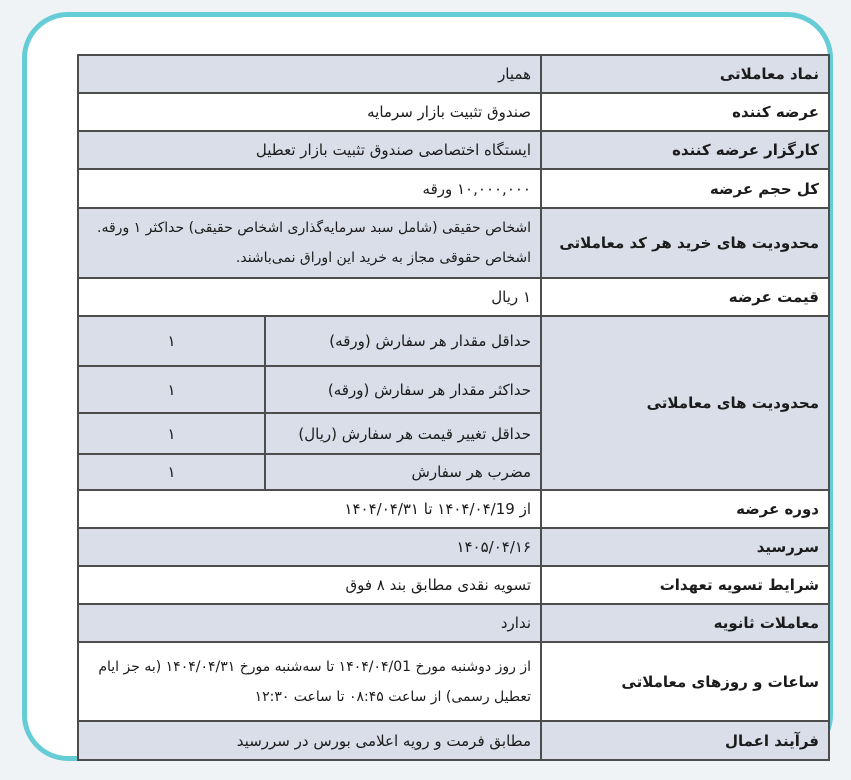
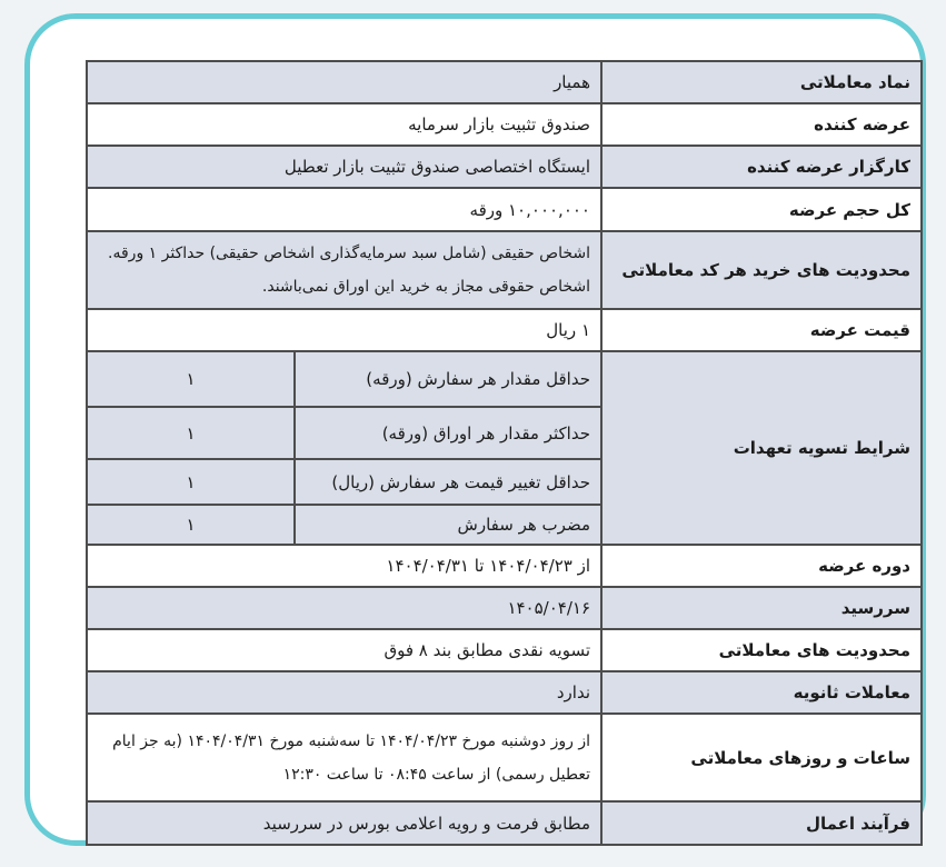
  نماد معاملاتی	همیار
  عرضه کننده	صندوق تثبیت بازار سرمایه
  کارگزار عرضه کننده	ایستگاه اختصاصی صندوق تثبیت بازار تعطیل
  کل حجم عرضه	۱۰,۰۰۰,۰۰۰ ورقه
  محدودیت های خرید هر کد معاملاتی	اشخاص حقیقی (شامل سبد سرمایه‌گذاری اشخاص حقیقی) حداکثر ۱ ورقه. اشخاص حقوقی مجاز به خرید این اوراق نمی‌باشند.
  قیمت عرضه	۱ ریال
- محدودیت های معاملاتی	حداقل مقدار هر سفارش (ورقه)	۱
+ شرایط تسویه تعهدات	حداقل مقدار هر سفارش (ورقه)	۱
- حداکثر مقدار هر سفارش (ورقه)	۱
+ حداکثر مقدار هر اوراق (ورقه)	۱
  حداقل تغییر قیمت هر سفارش (ریال)	۱
  مضرب هر سفارش	۱
- دوره عرضه	از ۱۴۰۴/۰۴/19 تا ۱۴۰۴/۰۴/۳۱
+ دوره عرضه	از ۱۴۰۴/۰۴/۲۳ تا ۱۴۰۴/۰۴/۳۱
  سررسید	۱۴۰۵/۰۴/۱۶
- شرایط تسویه تعهدات	تسویه نقدی مطابق بند ۸ فوق
+ محدودیت های معاملاتی	تسویه نقدی مطابق بند ۸ فوق
  معاملات ثانویه	ندارد
- ساعات و روزهای معاملاتی	از روز دوشنبه مورخ ۱۴۰۴/۰۴/01 تا سه‌شنبه مورخ ۱۴۰۴/۰۴/۳۱ (به جز ایام تعطیل رسمی) از ساعت ۰۸:۴۵ تا ساعت ۱۲:۳۰
+ ساعات و روزهای معاملاتی	از روز دوشنبه مورخ ۱۴۰۴/۰۴/۲۳ تا سه‌شنبه مورخ ۱۴۰۴/۰۴/۳۱ (به جز ایام تعطیل رسمی) از ساعت ۰۸:۴۵ تا ساعت ۱۲:۳۰
  فرآیند اعمال	مطابق فرمت و رویه اعلامی بورس در سررسید
